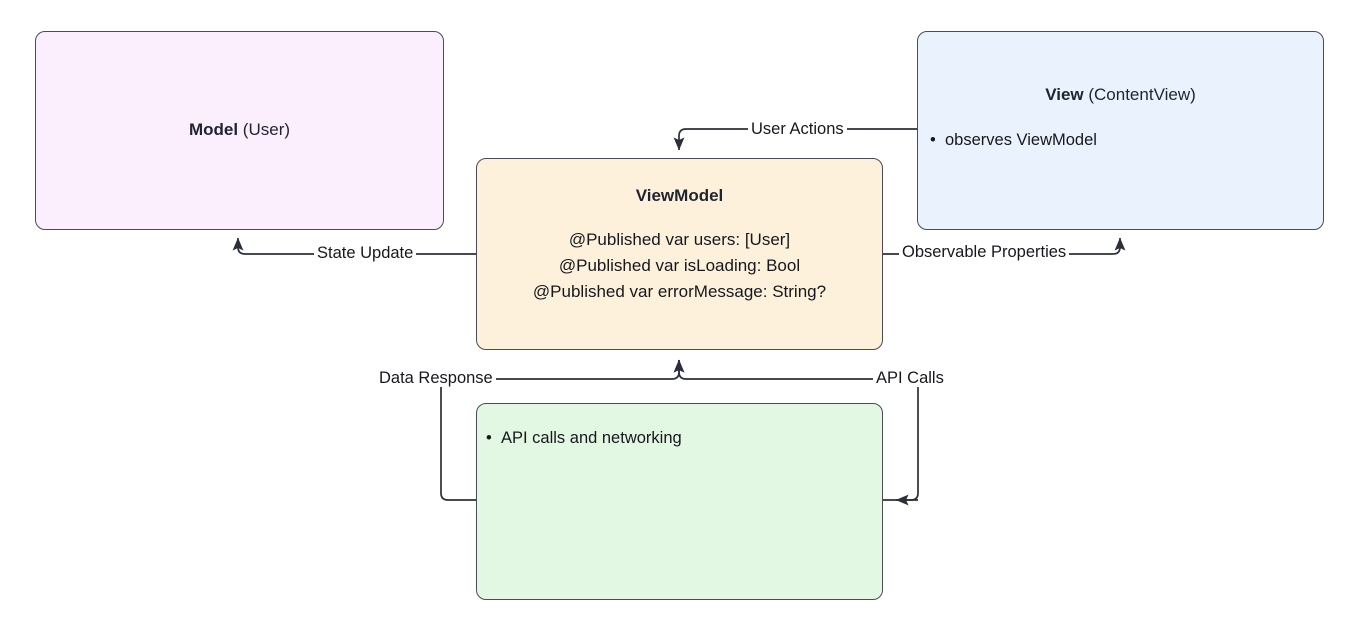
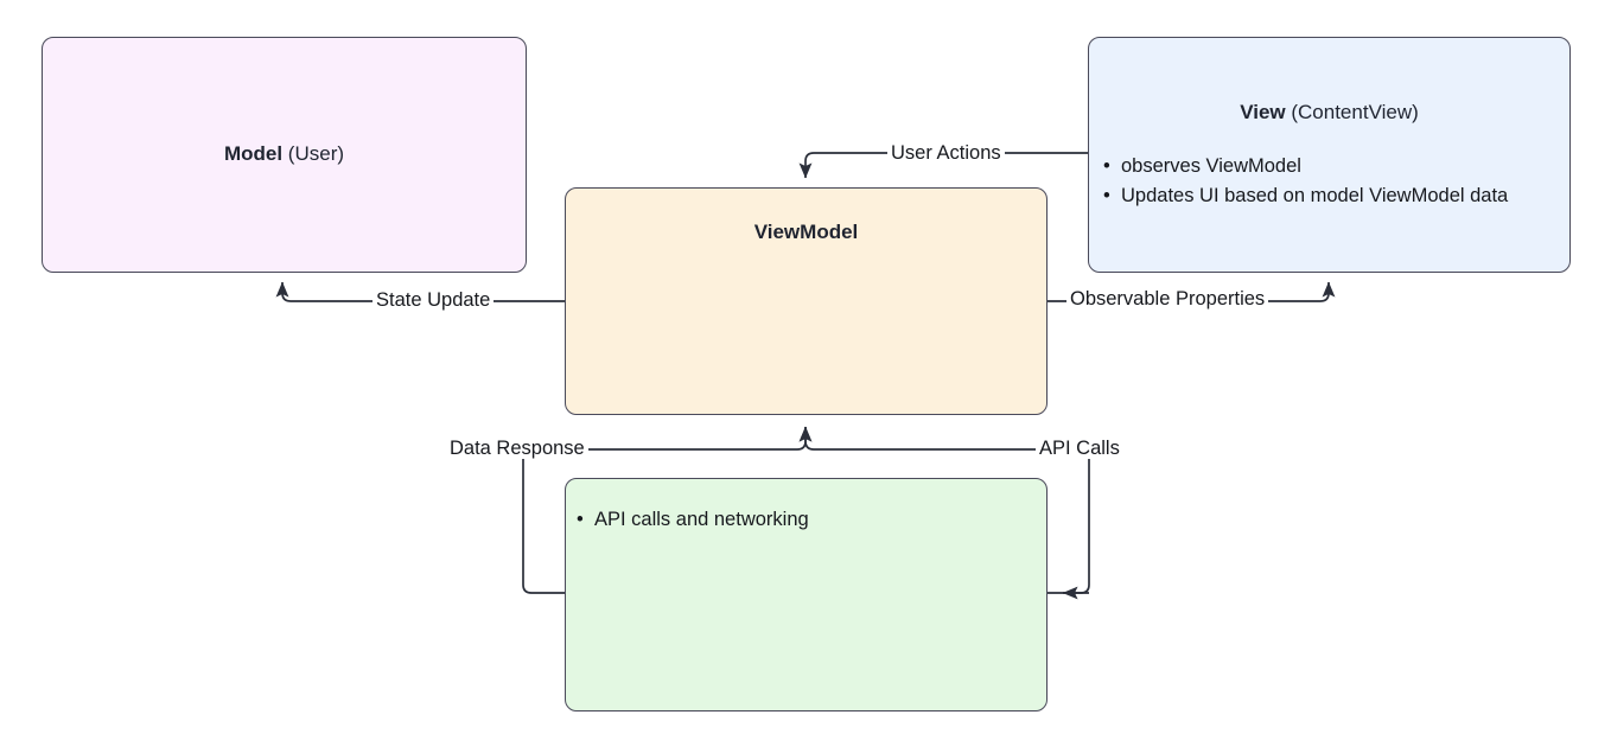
  Model (User)
  View (ContentView)
  observes ViewModel
+ Updates UI based on model ViewModel data
  ViewModel
- @Published var users: [User]
- @Published var isLoading: Bool
- @Published var errorMessage: String?
  API calls and networking
  User Actions
  State Update
  Observable Properties
  Data Response
  API Calls
